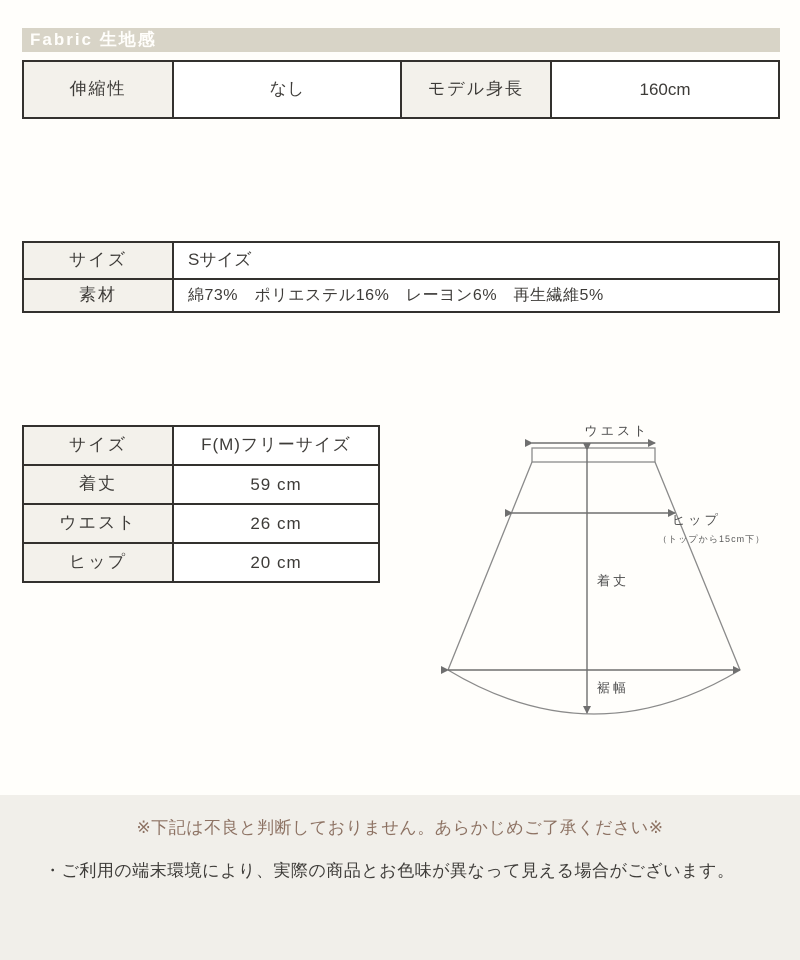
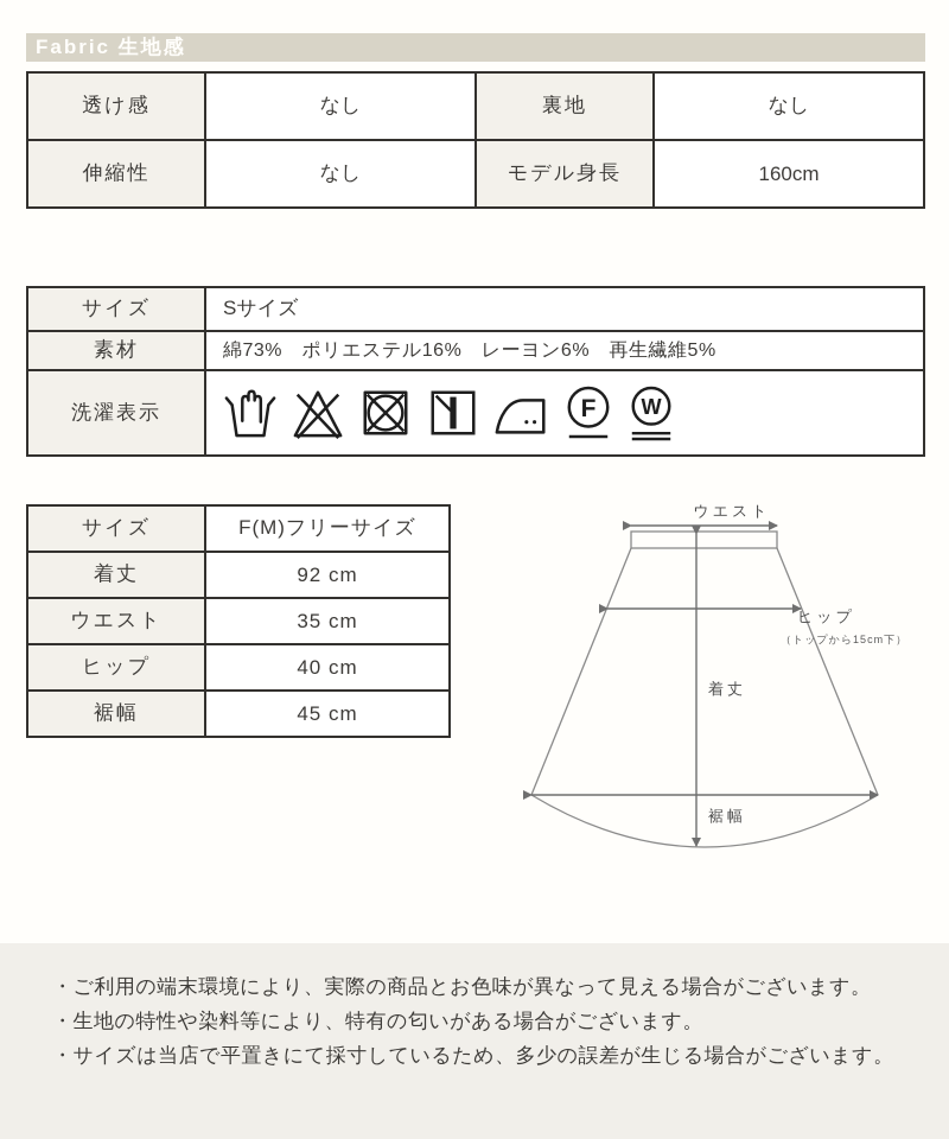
  Fabric 生地感
+ 透け感	なし	裏地	なし
  伸縮性	なし	モデル身長	160cm
  サイズ	Sサイズ
  素材	綿73% ポリエステル16% レーヨン6% 再生繊維5%
+ 洗濯表示	F W
  サイズ	F(M)フリーサイズ
- 着丈	59 cm
+ 着丈	92 cm
- ウエスト	26 cm
+ ウエスト	35 cm
- ヒップ	20 cm
+ ヒップ	40 cm
+ 裾幅	45 cm
  ウエスト
  ヒップ
  （トップから15cm下）
  着丈
  裾幅
- ※下記は不良と判断しておりません。あらかじめご了承ください※
  ・ご利用の端末環境により、実際の商品とお色味が異なって見える場合がございます。
+ ・生地の特性や染料等により、特有の匂いがある場合がございます。
+ ・サイズは当店で平置きにて採寸しているため、多少の誤差が生じる場合がございます。
